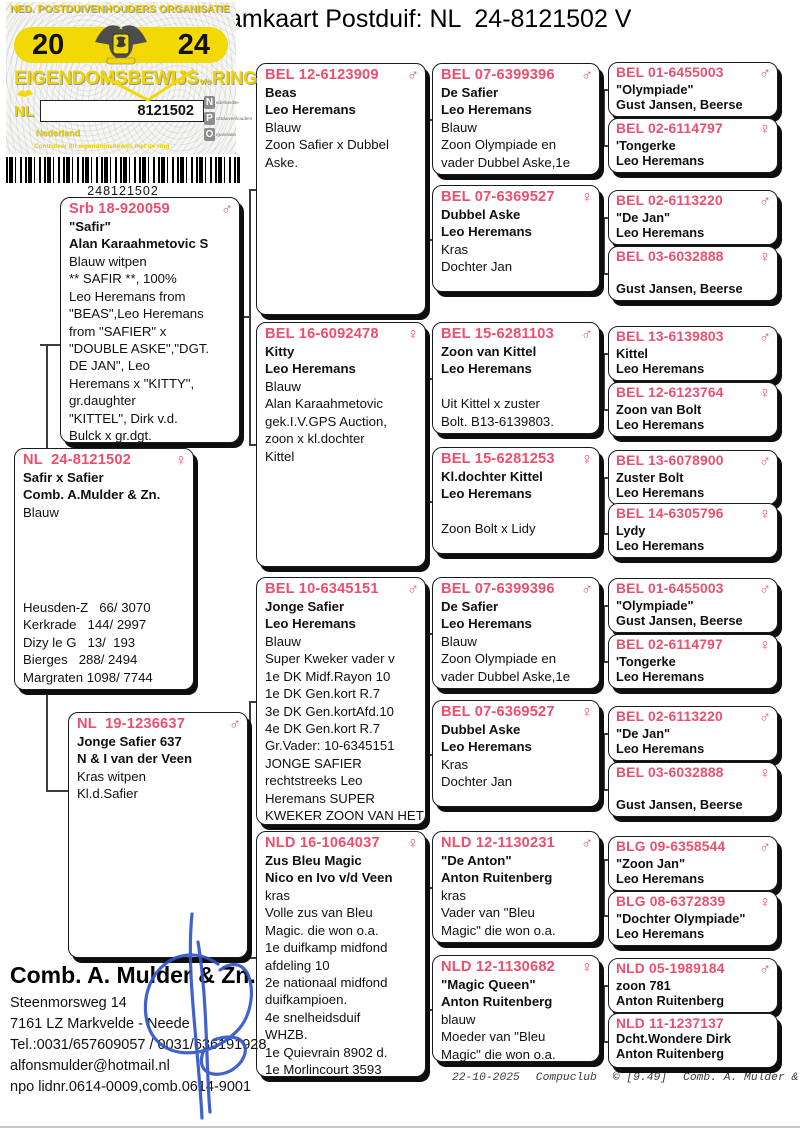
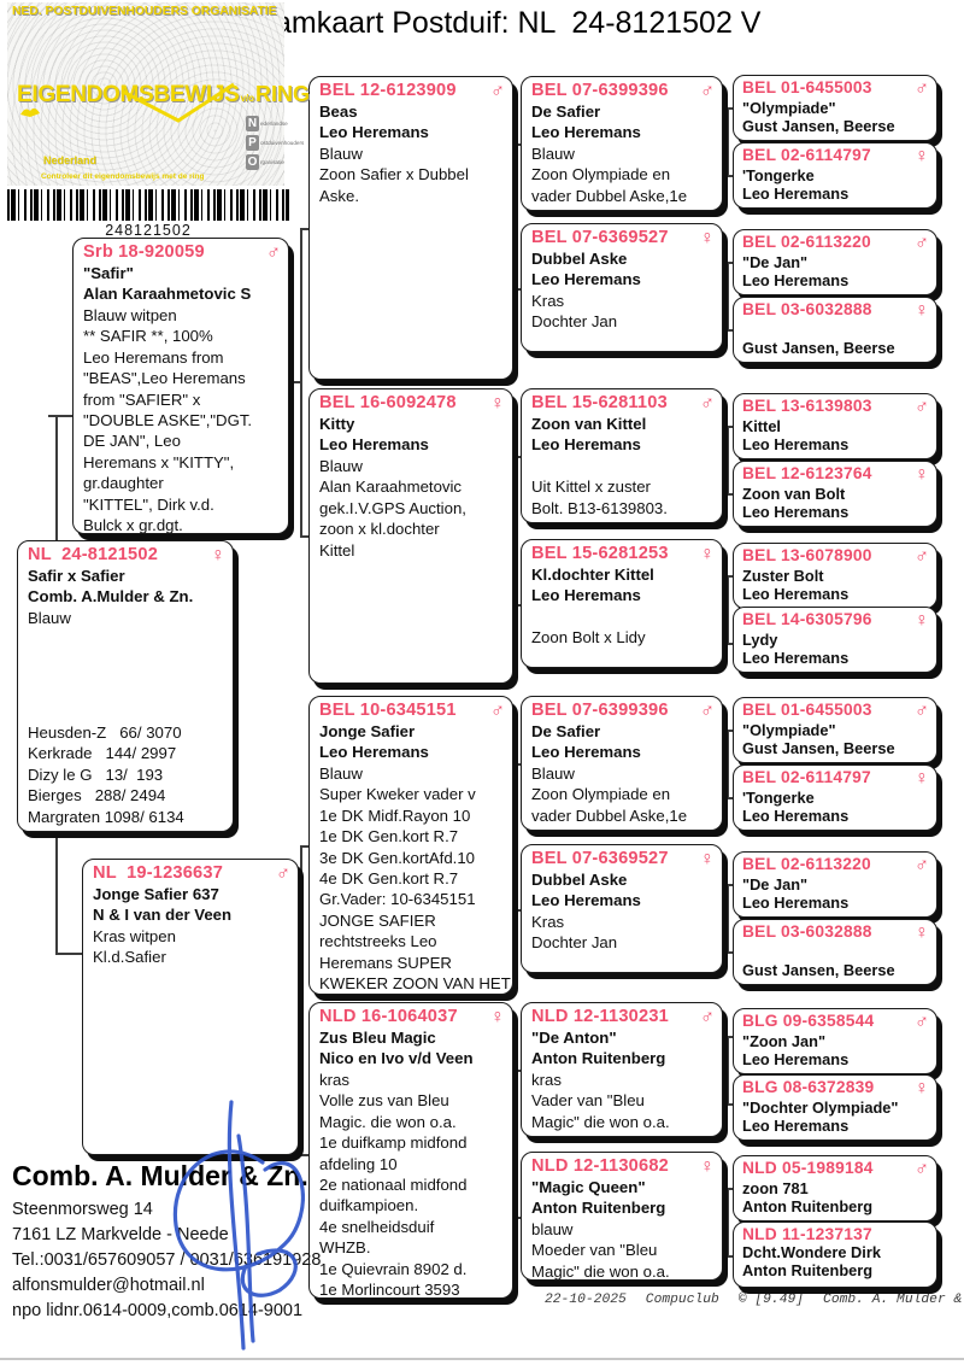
  mkaart Postduif: NL 24-8121502 V
  NED. POSTDUIVENHOUDERS ORGANISATIE
- 20
- 24
  EIGENDOSBEWISv/oRING
- NL
- 8121502
  N
  P
  O
  Nederland
  248121502
  Srb 18-920059
  ♂
  "Safir"
  Alan Karaahmetovic S
  Blauw witpen
  ** SAFIR **, 100%
  Leo Heremans from
  "BEAS",Leo Heremans
  from "SAFIER" x
  "DOUBLE ASKE","DGT.
  DE JAN", Leo
  Heremans x "KITTY",
  gr.daughter
  "KITTEL", Dirk v.d.
  Bulck x gr.dgt.
  NL 24-8121502
  ♀
  Safir x Safier
  Comb. A.Mulder & Zn.
  Blauw
  Heusden-Z 66/ 3070
  Kerkrade 144/ 2997
  Dizy le G 13/ 193
  Bierges 288/ 2494
- Margraten 1098/ 7744
+ Margraten 1098/ 6134
  NL 19-1236637
  ♂
  Jonge Safier 637
  N & I van der Veen
  Kras witpen
  Kl.d.Safier
  BEL 12-6123909
  ♂
  Beas
  Leo Heremans
  Blauw
  Zoon Safier x Dubbel
  Aske.
  BEL 16-6092478
  ♀
  Kitty
  Leo Heremans
  Blauw
  Alan Karaahmetovic
  gek.I.V.GPS Auction,
  zoon x kl.dochter
  Kittel
  BEL 10-6345151
  ♂
  Jonge Safier
  Leo Heremans
  Blauw
  Super Kweker vader v
  1e DK Midf.Rayon 10
  1e DK Gen.kort R.7
  3e DK Gen.kortAfd.10
  4e DK Gen.kort R.7
  Gr.Vader: 10-6345151
  JONGE SAFIER
  rechtstreeks Leo
  Heremans SUPER
  KWEKER ZOON VAN HET
  NLD 16-1064037
  ♀
  Zus Bleu Magic
  Nico en Ivo v/d Veen
  kras
  Volle zus van Bleu
  Magic. die won o.a.
  1e duifkamp midfond
  afdeling 10
  2e nationaal midfond
  duifkampioen.
  4e snelheidsduif
  WHZB.
  1e Quievrain 8902 d.
  1e Morlincourt 3593
  BEL 07-6399396
  ♂
  De Safier
  Leo Heremans
  Blauw
  Zoon Olympiade en
  vader Dubbel Aske,1e
  BEL 07-6369527
  ♀
  Dubbel Aske
  Leo Heremans
  Kras
  Dochter Jan
  BEL 15-6281103
  ♂
  Zoon van Kittel
  Leo Heremans
  Uit Kittel x zuster
  Bolt. B13-6139803.
  BEL 15-6281253
  ♀
  Kl.dochter Kittel
  Leo Heremans
  Zoon Bolt x Lidy
  BEL 07-6399396
  ♂
  De Safier
  Leo Heremans
  Blauw
  Zoon Olympiade en
  vader Dubbel Aske,1e
  BEL 07-6369527
  ♀
  Dubbel Aske
  Leo Heremans
  Kras
  Dochter Jan
  NLD 12-1130231
  ♂
  "De Anton"
  Anton Ruitenberg
  kras
  Vader van "Bleu
  Magic" die won o.a.
  NLD 12-1130682
  ♀
  "Magic Queen"
  Anton Ruitenberg
  blauw
  Moeder van "Bleu
  Magic" die won o.a.
  BEL 01-6455003
  ♂
  "Olympiade"
  Gust Jansen, Beerse
  BEL 02-6114797
  ♀
  'Tongerke
  Leo Heremans
  BEL 02-6113220
  ♂
  "De Jan"
  Leo Heremans
  BEL 03-6032888
  ♀
  Gust Jansen, Beerse
  BEL 13-6139803
  ♂
  Kittel
  Leo Heremans
  BEL 12-6123764
  ♀
  Zoon van Bolt
  Leo Heremans
  BEL 13-6078900
  ♂
  Zuster Bolt
  Leo Heremans
  BEL 14-6305796
  ♀
  Lydy
  Leo Heremans
  BEL 01-6455003
  ♂
  "Olympiade"
  Gust Jansen, Beerse
  BEL 02-6114797
  ♀
  'Tongerke
  Leo Heremans
  BEL 02-6113220
  ♂
  "De Jan"
  Leo Heremans
  BEL 03-6032888
  ♀
  Gust Jansen, Beerse
  BLG 09-6358544
  ♂
  "Zoon Jan"
  Leo Heremans
  BLG 08-6372839
  ♀
  "Dochter Olympiade"
  Leo Heremans
  NLD 05-1989184
  ♂
  zoon 781
  Anton Ruitenberg
  NLD 11-1237137
  Dcht.Wondere Dirk
  Anton Ruitenberg
  Comb. A. Mulder & Zn.
  Steenmorsweg 14
  7161 LZ Markvelde - Neede
  Tel.:0031/657609057 /031/6191928
  alfonsmulder@hotmail.nl
  npo lidnr.0614-0009,comb.061-9001
  22-10-2025
  Compuclub
  © [9.49]
  Comb. A. Mulder &
